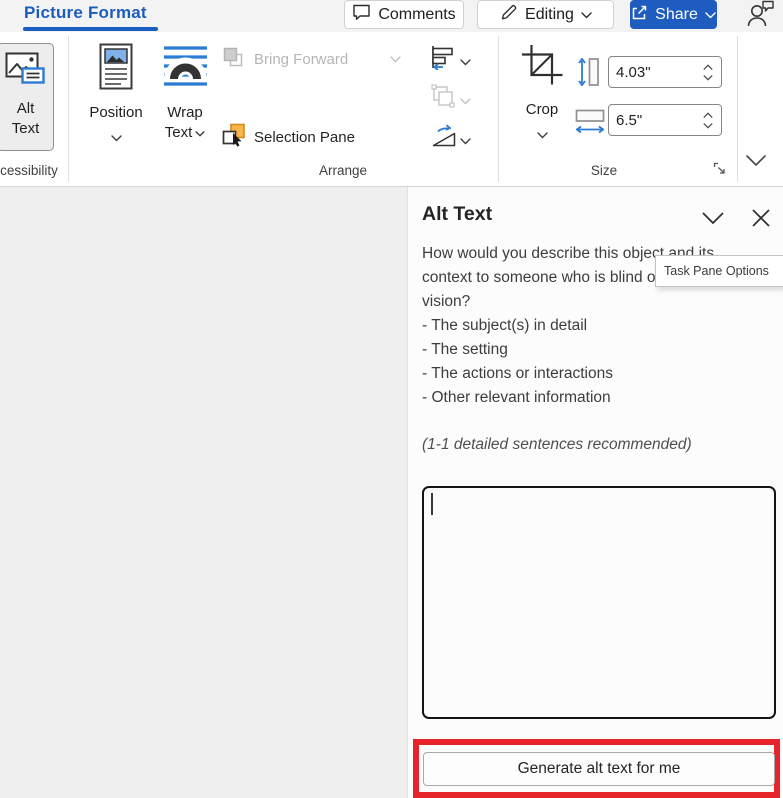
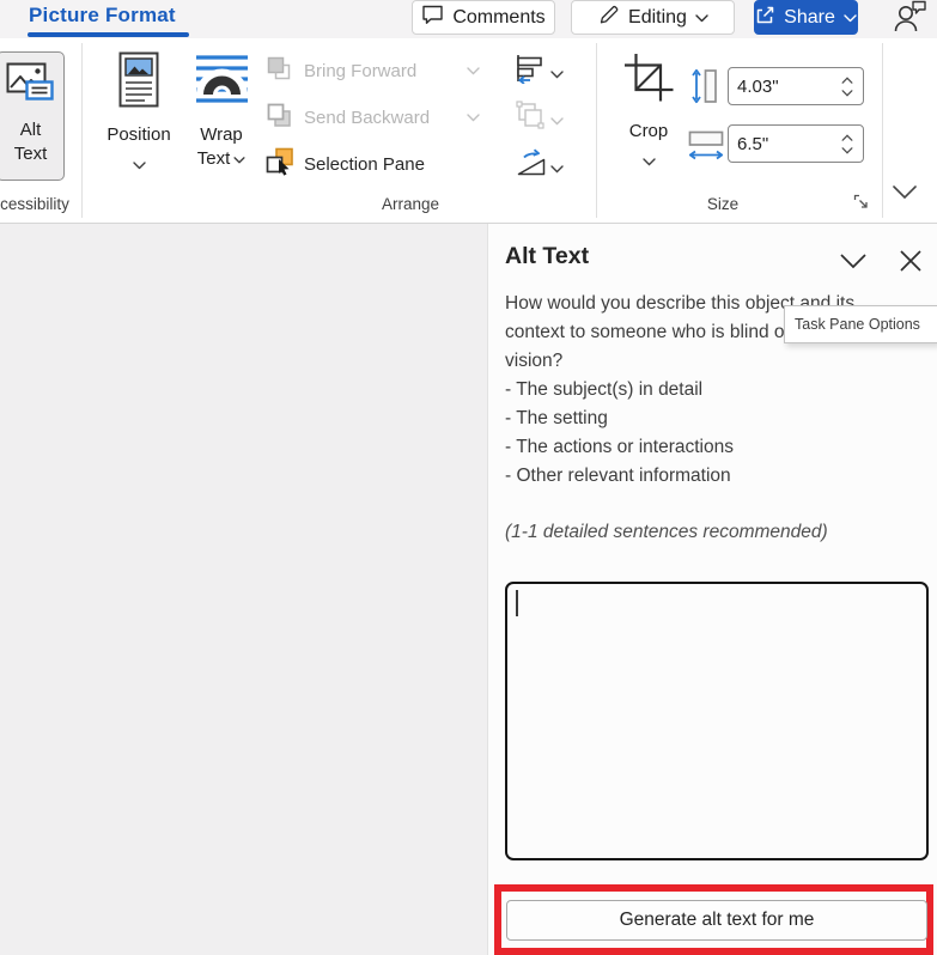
  Picture Format
  Comments
  Editing
  Share
  Alt
  Text
  cessibility
  Position
  Wrap
  Text
  Bring Forward
+ Send Backward
  Selection Pane
  Arrange
  Crop
  4.03"
  6.5"
  Size
  Alt Text
  How would you describe this object and its
  context to someone who is blind o
  vision?
  - The subject(s) in detail
  - The setting
  - The actions or interactions
  - Other relevant information
  Task Pane Options
  (1-1 detailed sentences recommended)
  Generate alt text for me
